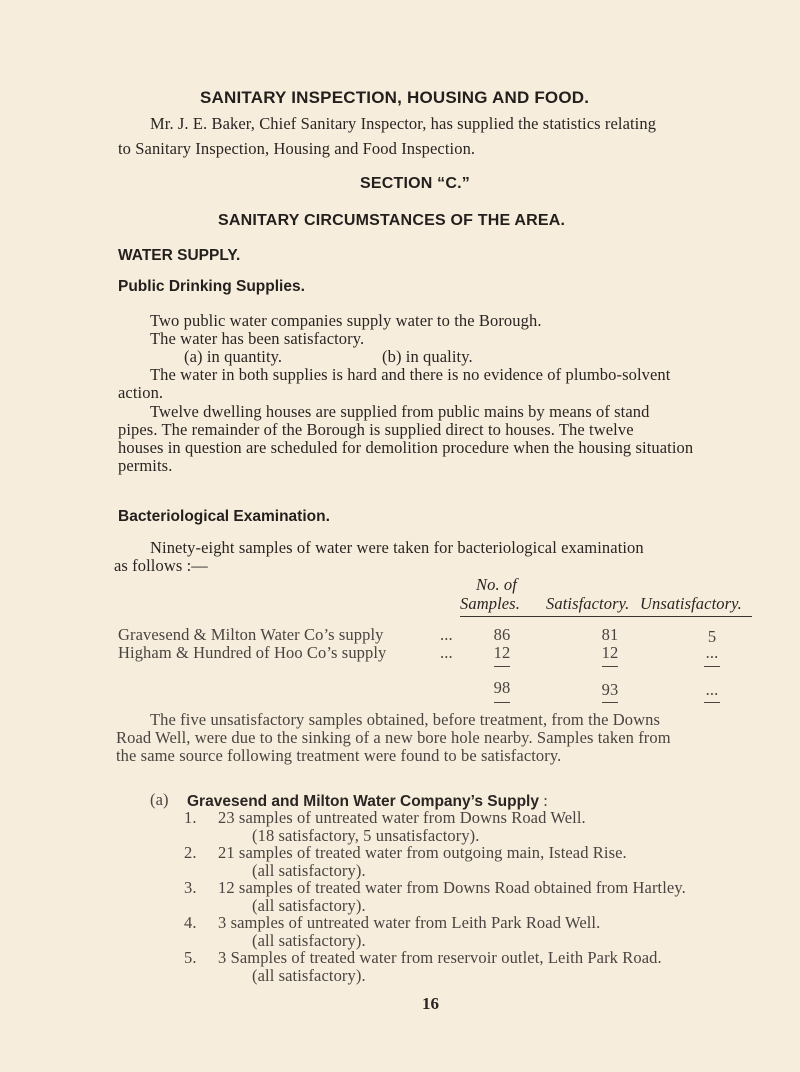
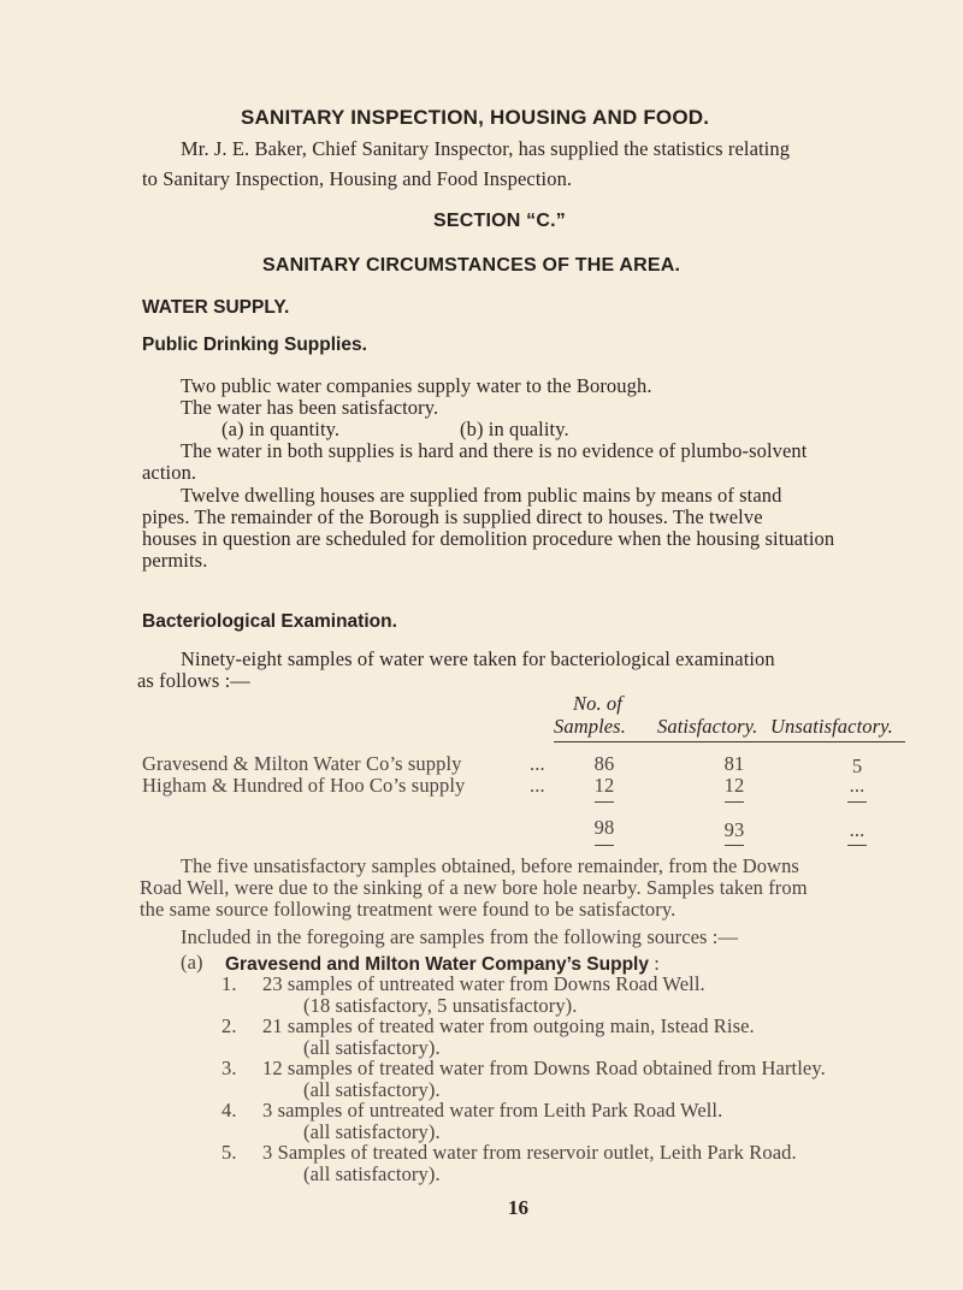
  SANITARY INSPECTION, HOUSING AND FOOD.
  Mr. J. E. Baker, Chief Sanitary Inspector, has supplied the statistics relating
  to Sanitary Inspection, Housing and Food Inspection.
  SECTION “C.”
  SANITARY CIRCUMSTANCES OF THE AREA.
  WATER SUPPLY.
  Public Drinking Supplies.
  Two public water companies supply water to the Borough.
  The water has been satisfactory.
  (a) in quantity.
  (b) in quality.
  The water in both supplies is hard and there is no evidence of plumbo-solvent
  action.
  Twelve dwelling houses are supplied from public mains by means of stand
  pipes. The remainder of the Borough is supplied direct to houses. The twelve
  houses in question are scheduled for demolition procedure when the housing situation
  permits.
  Bacteriological Examination.
  Ninety-eight samples of water were taken for bacteriological examination
  as follows :—
  No. of
  Samples.
  Satisfactory.
  Unsatisfactory.
  Gravesend & Milton Water Co’s supply
  ...
  86
  81
  5
  Higham & Hundred of Hoo Co’s supply
  ...
  12
  12
  ...
  98
  93
  ...
- The five unsatisfactory samples obtained, before treatment, from the Downs
+ The five unsatisfactory samples obtained, before remainder, from the Downs
  Road Well, were due to the sinking of a new bore hole nearby. Samples taken from
  the same source following treatment were found to be satisfactory.
+ Included in the foregoing are samples from the following sources :—
  (a)
  Gravesend and Milton Water Company’s Supply :
  1.
  23 samples of untreated water from Downs Road Well.
  (18 satisfactory, 5 unsatisfactory).
  2.
  21 samples of treated water from outgoing main, Istead Rise.
  (all satisfactory).
  3.
  12 samples of treated water from Downs Road obtained from Hartley.
  (all satisfactory).
  4.
  3 samples of untreated water from Leith Park Road Well.
  (all satisfactory).
  5.
  3 Samples of treated water from reservoir outlet, Leith Park Road.
  (all satisfactory).
  16
